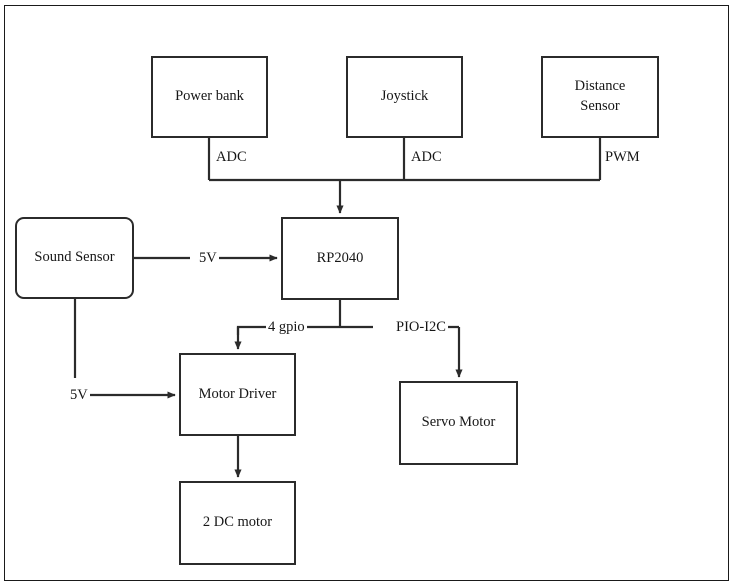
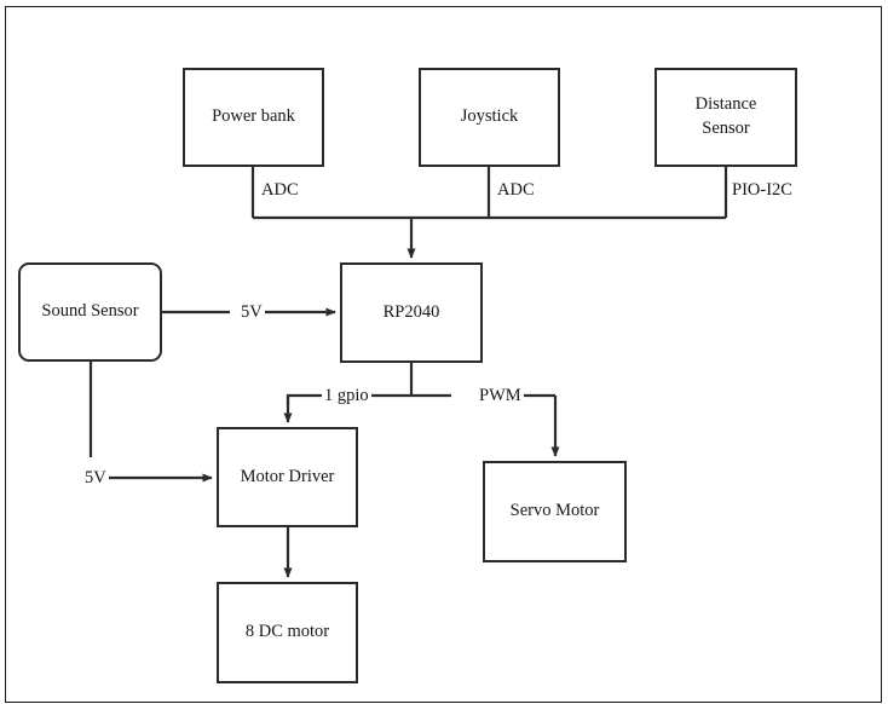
  Power bank
  Joystick
  Distance
  Sensor
  Sound Sensor
  RP2040
  Motor Driver
  Servo Motor
- 2 DC motor
+ 8 DC motor
  ADC
  ADC
- PWM
+ PIO-I2C
  5V
- 4 gpio
+ 1 gpio
- PIO-I2C
+ PWM
  5V
